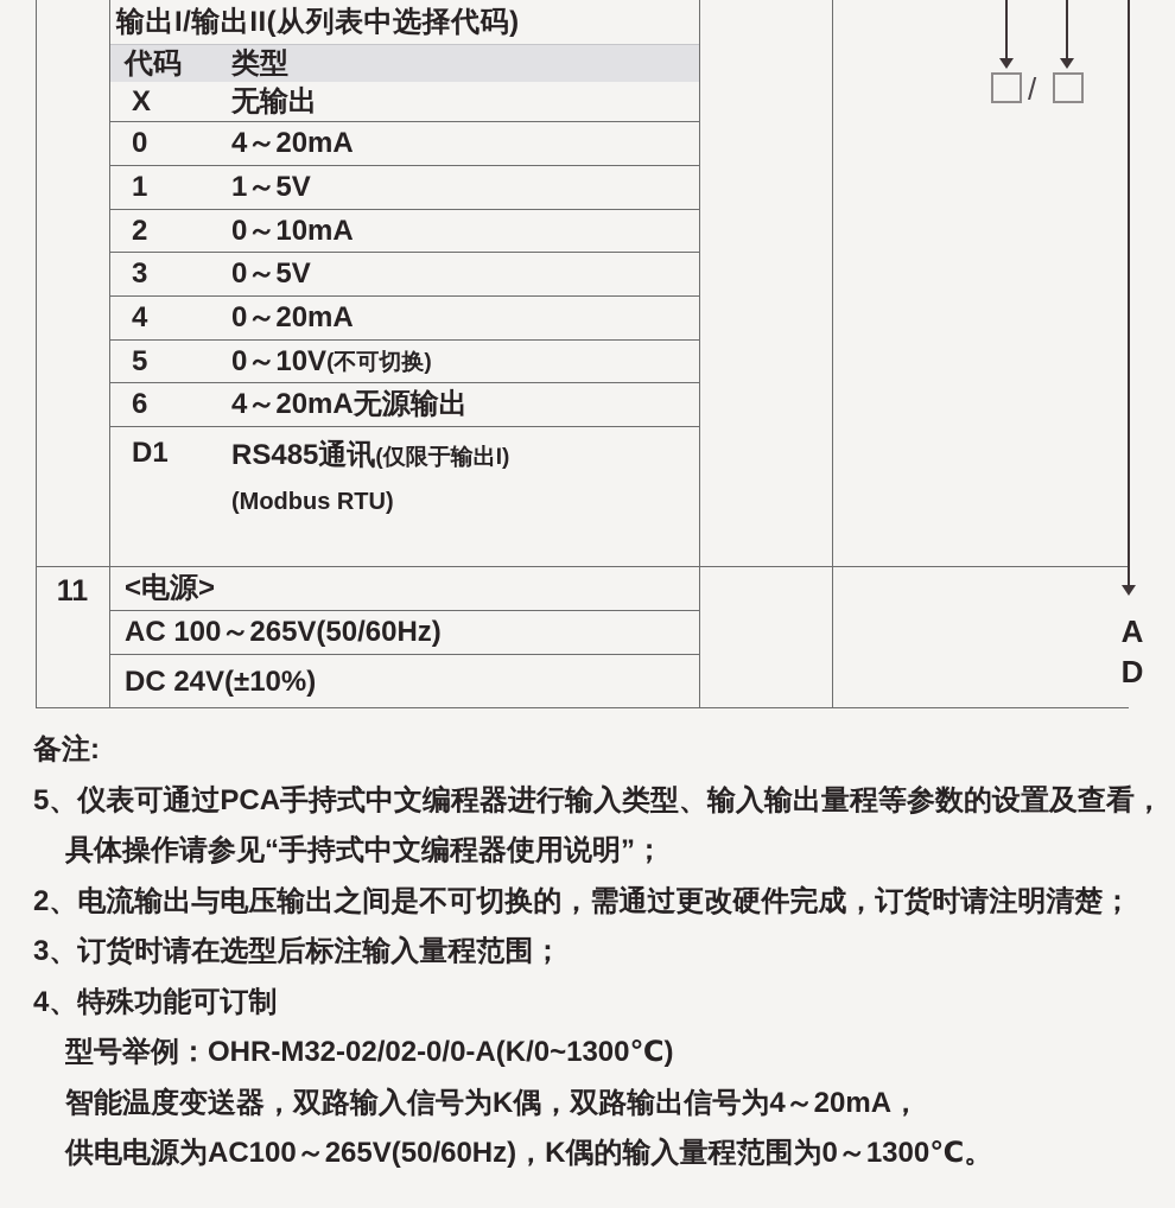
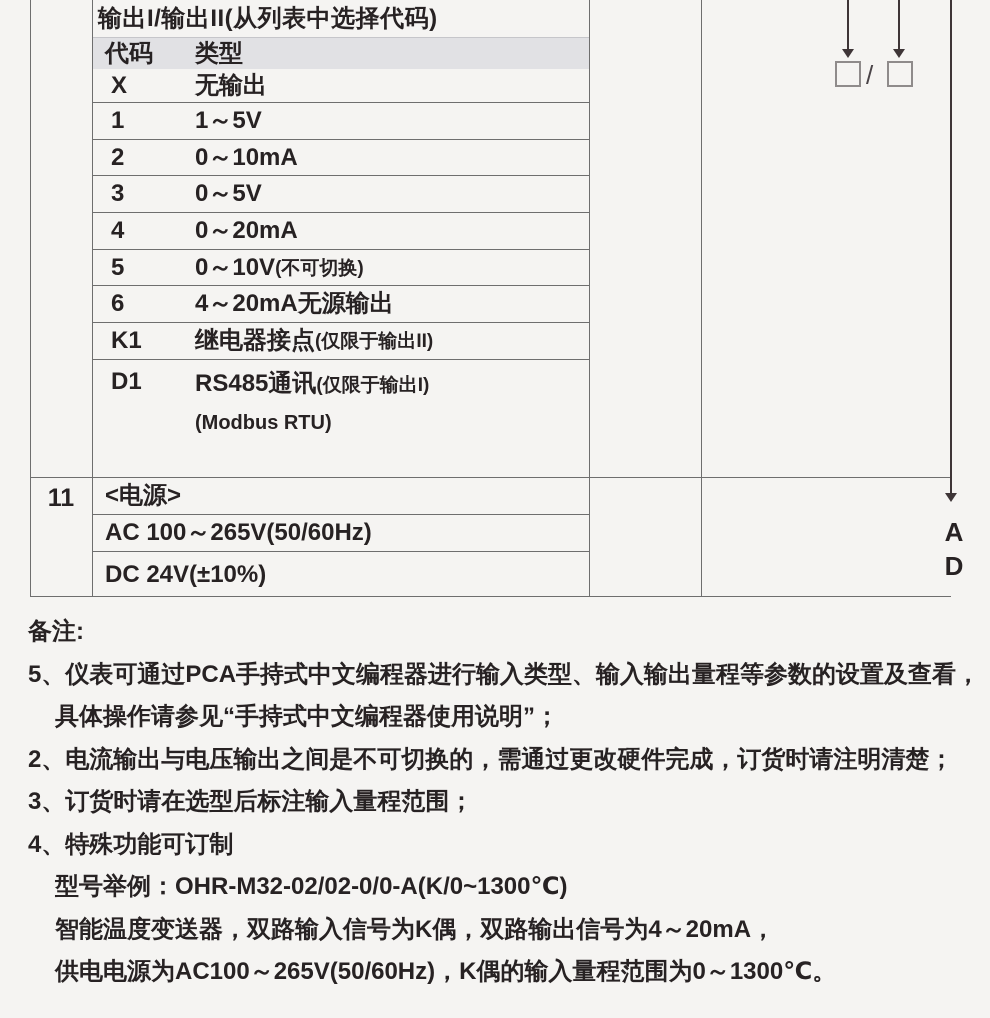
  输出I/输出II(从列表中选择代码)
  代码
  类型
  X
  无输出
- 0
- 4～20mA
  1
  1～5V
  2
  0～10mA
  3
  0～5V
  4
  0～20mA
  5
  0～10V
  (不可切换)
  6
  4～20mA无源输出
+ K1
+ 继电器接点
+ (仅限于输出II)
  D1
  RS485通讯(仅限于输出I)
  (Modbus RTU)
  11
  <电源>
  AC 100～265V(50/60Hz)
  DC 24V(±10%)
  /
  A
  D
  备注:
  5、仪表可通过PCA手持式中文编程器进行输入类型、输入输出量程等参数的设置及查看，
  具体操作请参见“手持式中文编程器使用说明”；
  2、电流输出与电压输出之间是不可切换的，需通过更改硬件完成，订货时请注明清楚；
  3、订货时请在选型后标注输入量程范围；
  4、特殊功能可订制
  型号举例：OHR-M32-02/02-0/0-A(K/0~1300℃)
  智能温度变送器，双路输入信号为K偶，双路输出信号为4～20mA，
  供电电源为AC100～265V(50/60Hz)，K偶的输入量程范围为0～1300℃。
